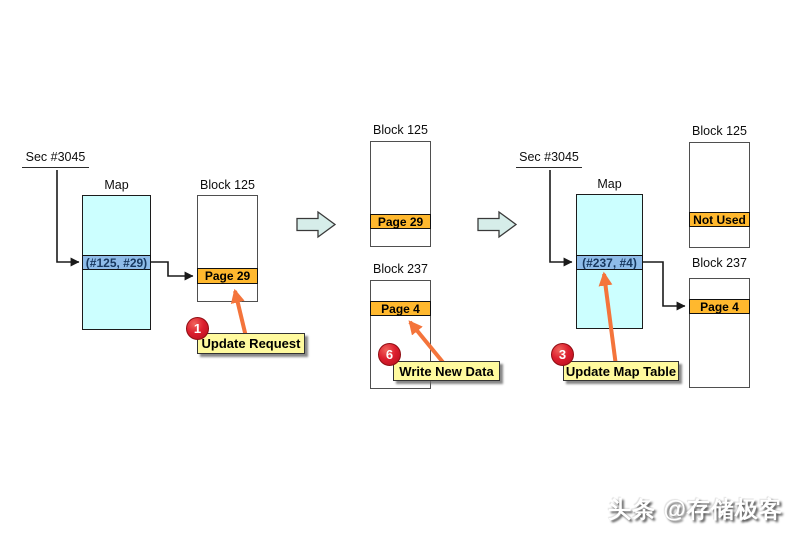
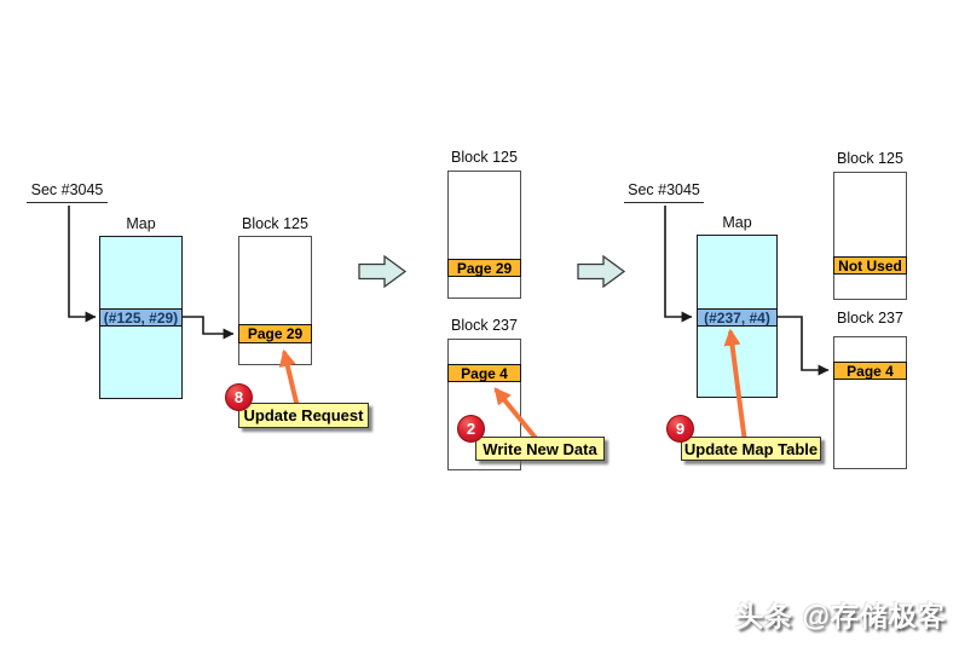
  Sec #3045
  Map
  (#125, #29)
  Block 125
  Page 29
- 1
+ 8
  Update Request
  Block 125
  Page 29
  Block 237
  Page 4
- 6
+ 2
  Write New Data
  Sec #3045
  Map
  (#237, #4)
  Block 125
  Not Used
  Block 237
  Page 4
- 3
+ 9
  Update Map Table
  头条 @存储极客
